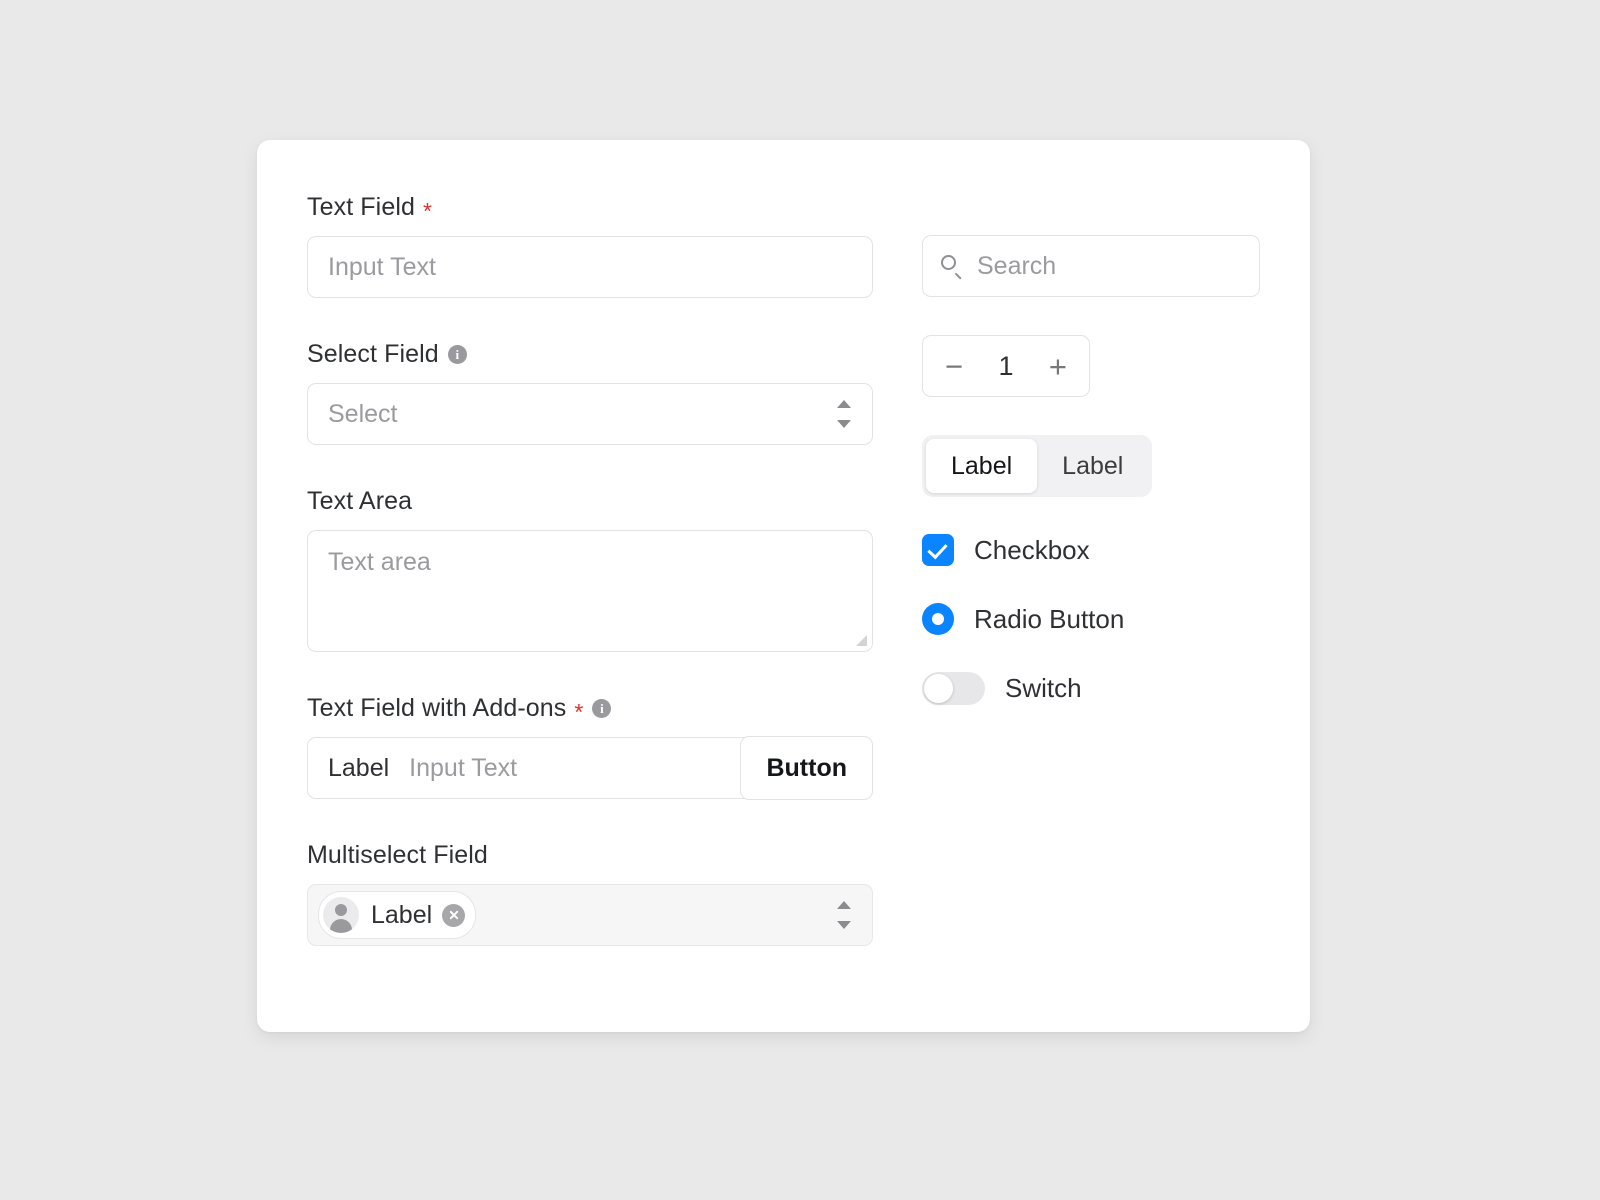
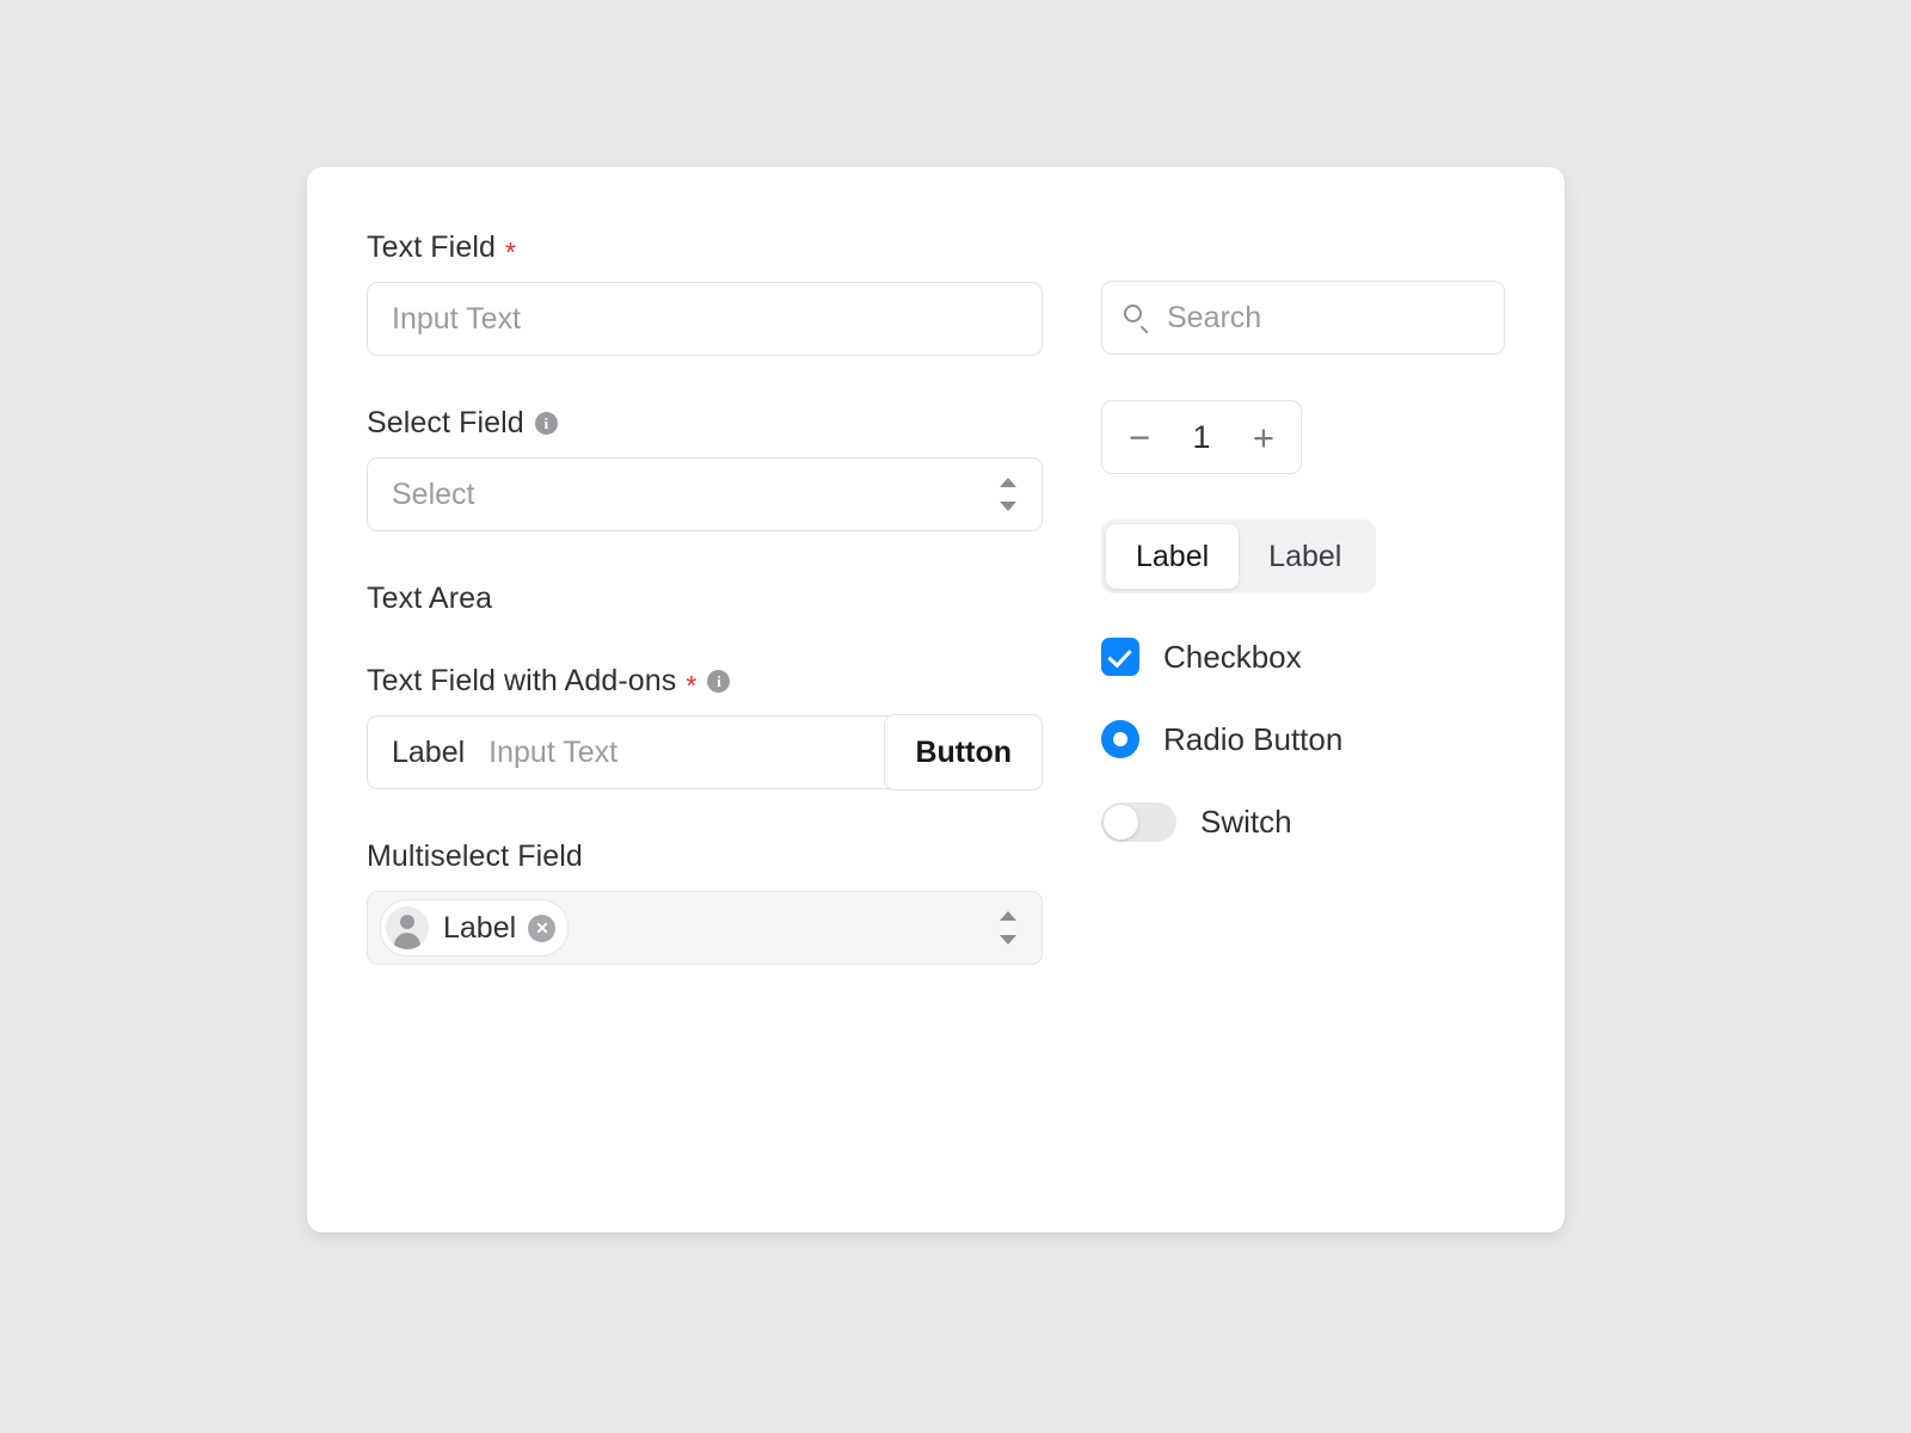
  Text Field
  *
  Input Text
  Select Field
  Select
  Text Area
- Text area
  Text Field with Add-ons
  *
  Label
  Input Text
  Button
  Multiselect Field
  Label
  Search
  −
  1
  +
  Label
  Label
  Checkbox
  Radio Button
  Switch
